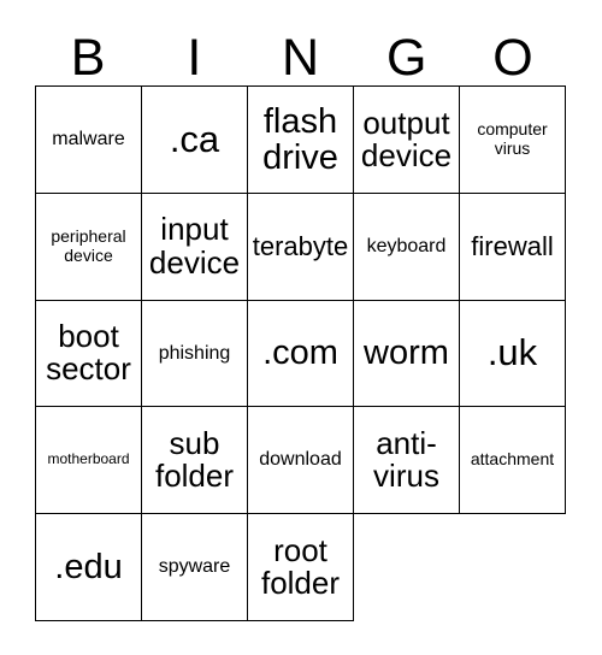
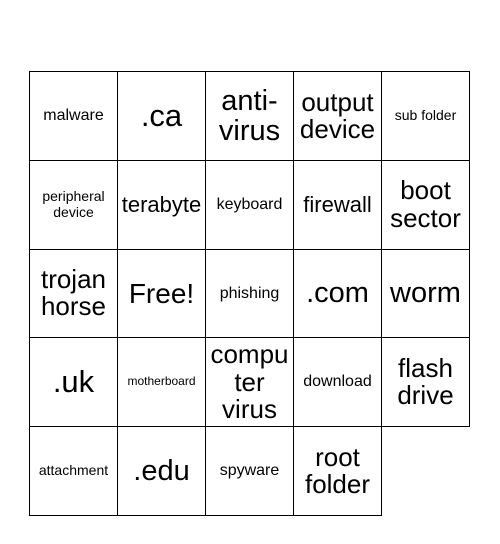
- B
- I
- N
- G
- O
  malware
  .ca
- flash drive
+ anti-virus
  output device
- computer virus
+ sub folder
  peripheral device
- input device
  terabyte
  keyboard
  firewall
  boot sector
+ trojan horse
+ Free!
  phishing
  .com
  worm
  .uk
  motherboard
- sub folder
+ computer virus
  download
- anti-virus
+ flash drive
  attachment
  .edu
  spyware
  root folder
